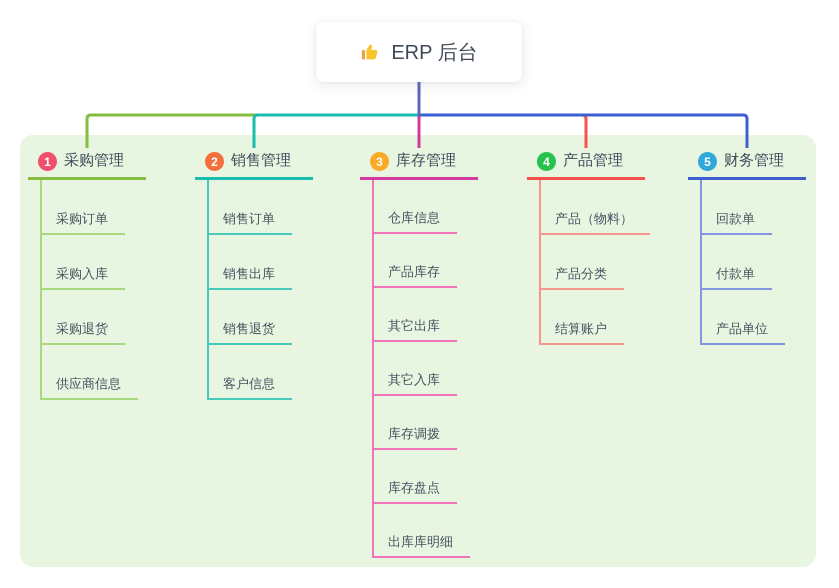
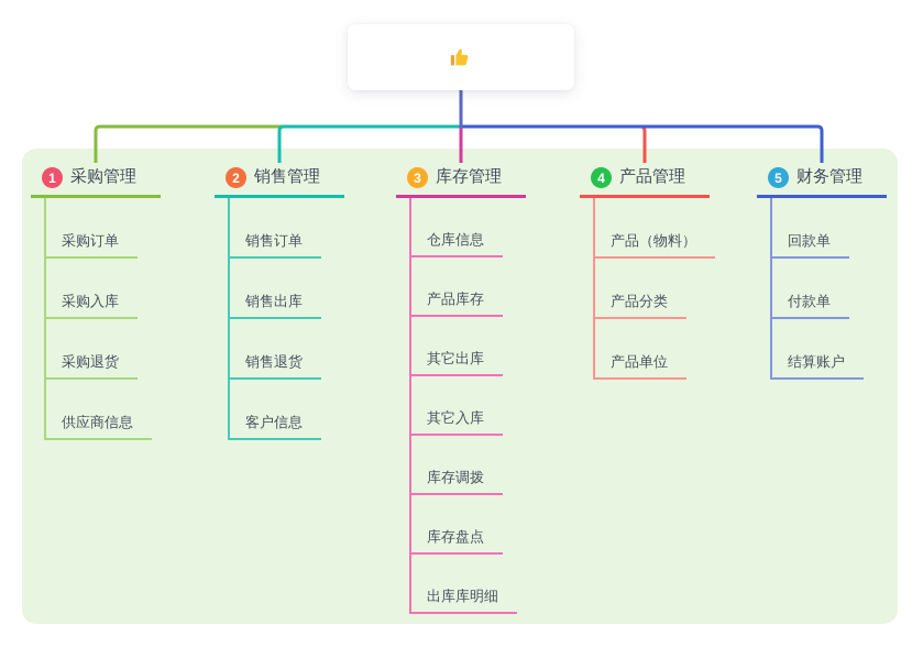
- ERP 后台
  1
  采购管理
  采购订单
  采购入库
  采购退货
  供应商信息
  2
  销售管理
  销售订单
  销售出库
  销售退货
  客户信息
  3
  库存管理
  仓库信息
  产品库存
  其它出库
  其它入库
  库存调拨
  库存盘点
  出库库明细
  4
  产品管理
  产品（物料）
  产品分类
- 结算账户
+ 产品单位
  5
  财务管理
  回款单
  付款单
- 产品单位
+ 结算账户
